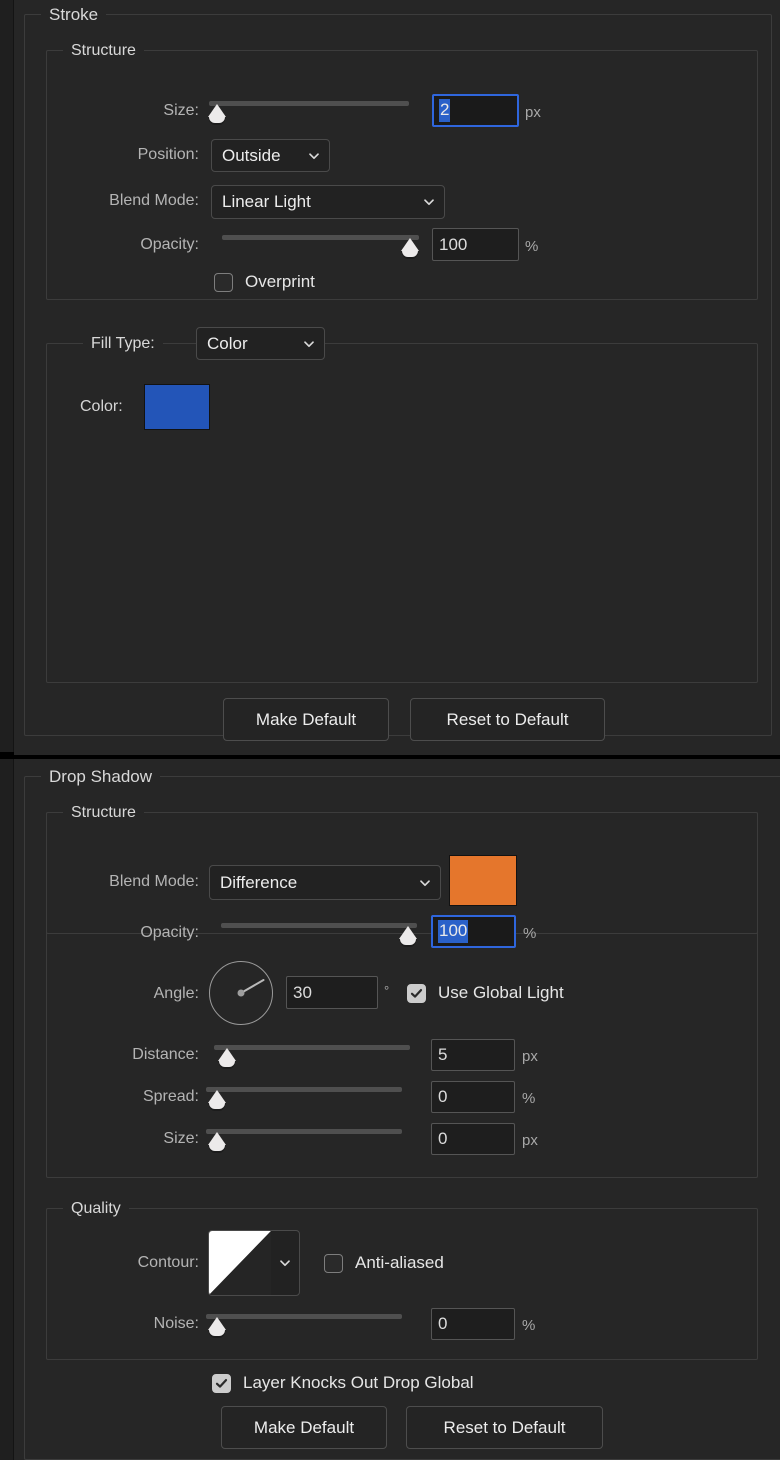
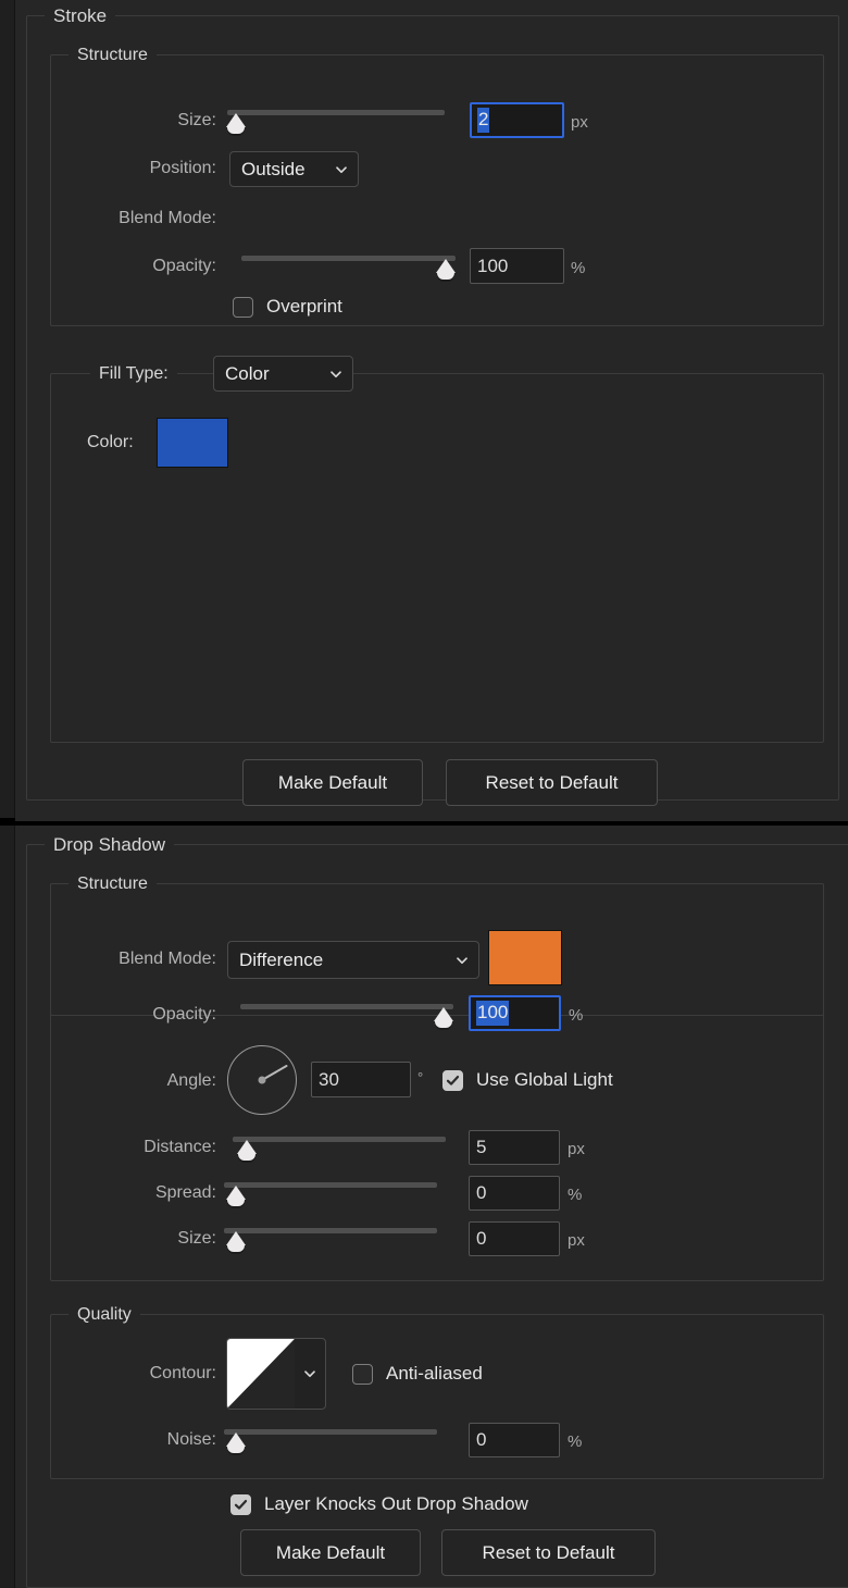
  Stroke
  Structure
  Size:
  2
  px
  Position:
  Outside
  Blend Mode:
- Linear Light
  Opacity:
  100
  %
  Overprint
  Fill Type:
  Color
  Color:
  Make Default
  Reset to Default
  Drop Shadow
  Structure
  Blend Mode:
  Difference
  Opacity:
  100
  %
  Angle:
  30
  °
  Use Global Light
  Distance:
  5
  px
  Spread:
  0
  %
  Size:
  0
  px
  Quality
  Contour:
  Anti-aliased
  Noise:
  0
  %
- Layer Knocks Out Drop Global
+ Layer Knocks Out Drop Shadow
  Make Default
  Reset to Default
